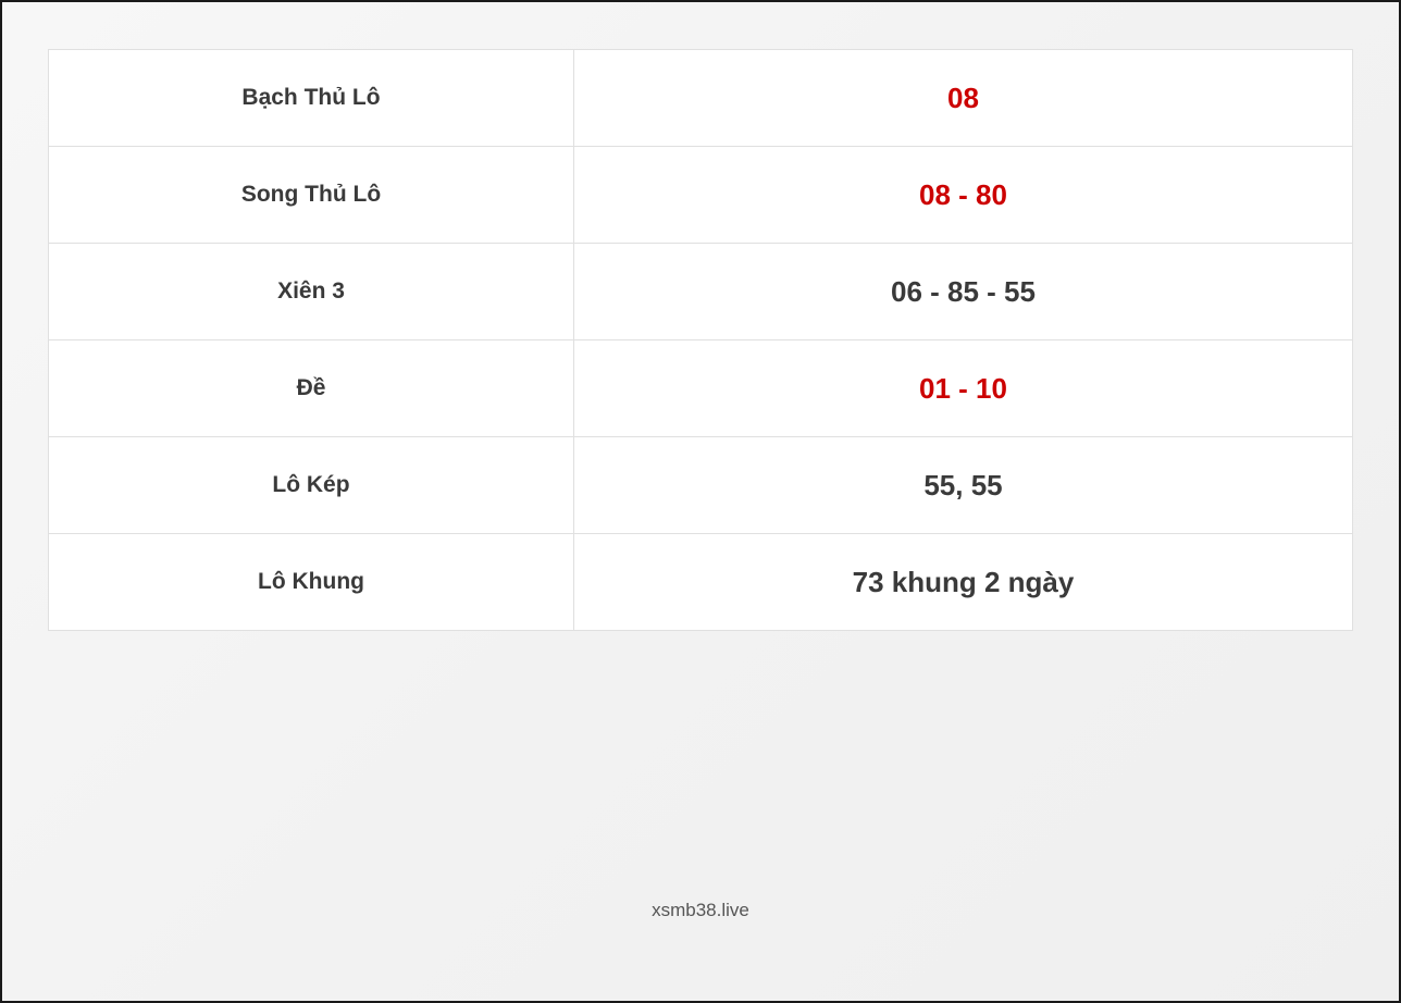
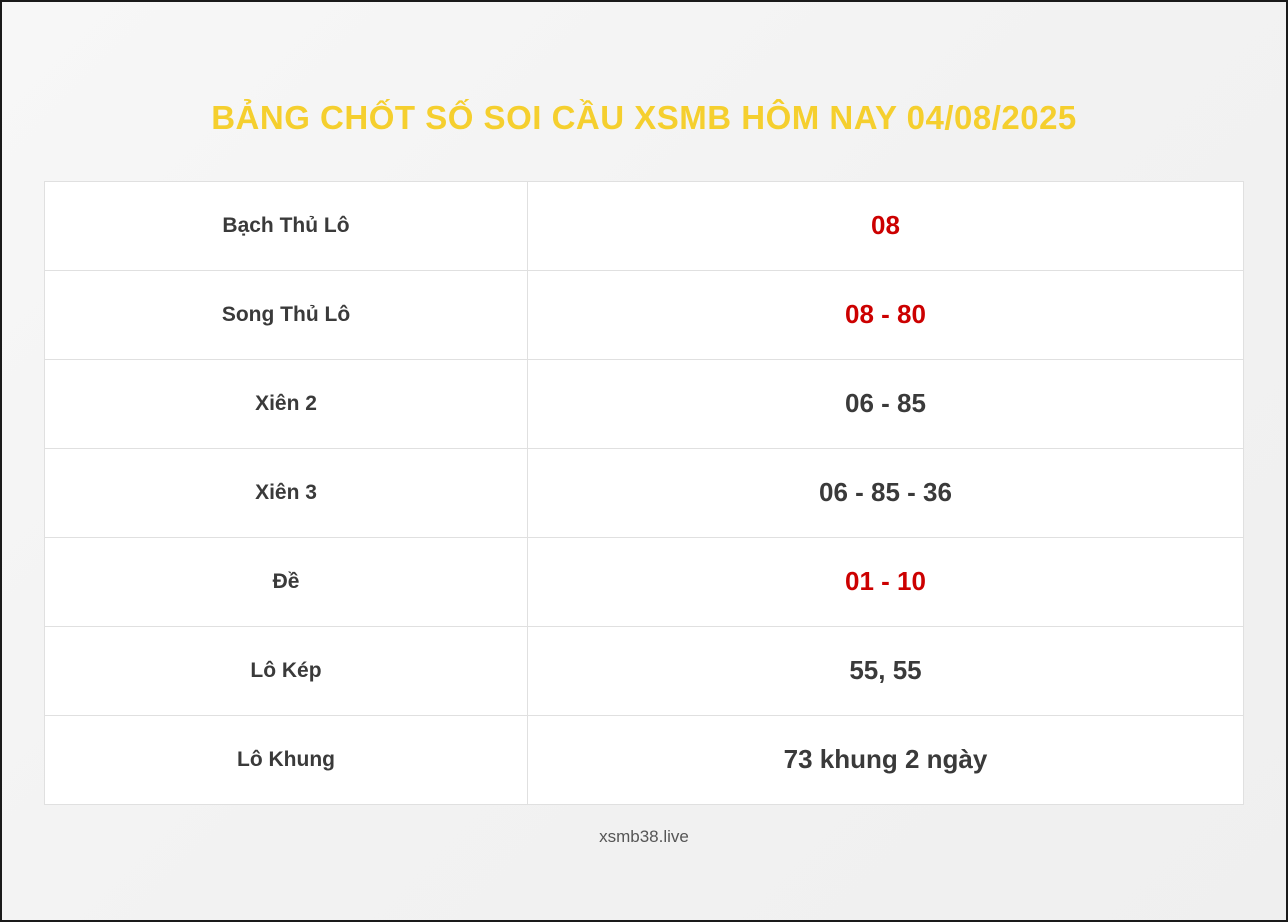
+ BẢNG CHỐT SỐ SOI CẦU XSMB HÔM NAY 04/08/2025
  Bạch Thủ Lô	08
  Song Thủ Lô	08 - 80
+ Xiên 2	06 - 85
- Xiên 3	06 - 85 - 55
+ Xiên 3	06 - 85 - 36
  Đề	01 - 10
  Lô Kép	55, 55
  Lô Khung	73 khung 2 ngày
  xsmb38.live
